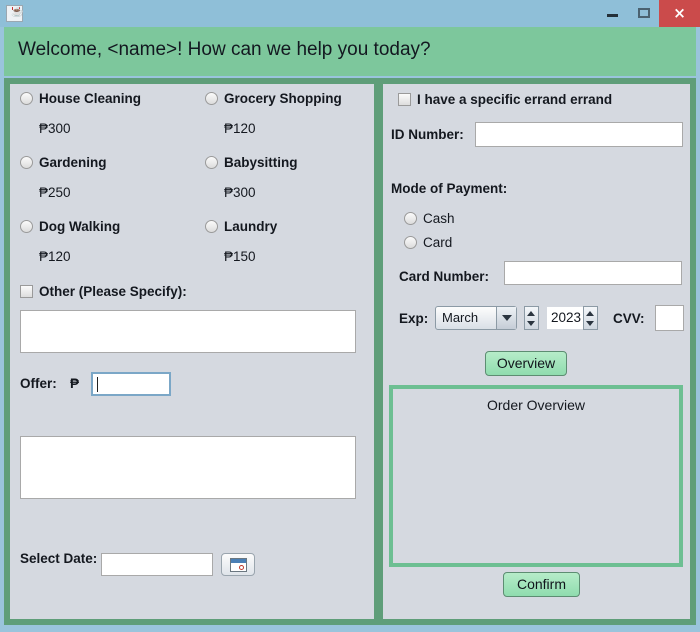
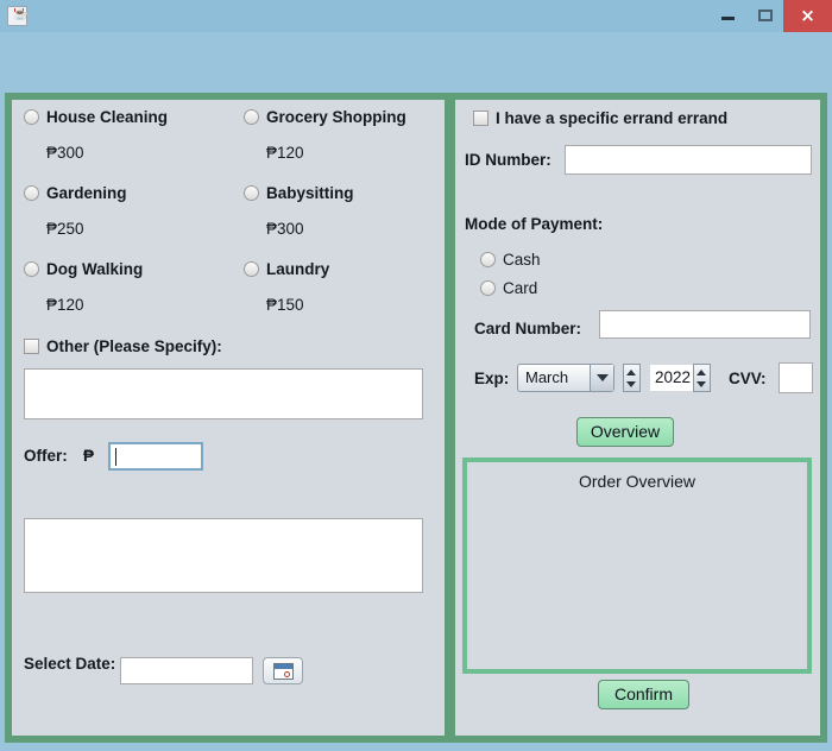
  ☕
  ×
- Welcome, <name>! How can we help you today?
  House Cleaning
  ₱300
  Grocery Shopping
  ₱120
  Gardening
  ₱250
  Babysitting
  ₱300
  Dog Walking
  ₱120
  Laundry
  ₱150
  Other (Please Specify):
  Offer:
  ₱
  Select Date:
  I have a specific errand errand
  ID Number:
  Mode of Payment:
  Cash
  Card
  Card Number:
  Exp:
  March
- 2023
+ 2022
  CVV:
  Overview
  Order Overview
  Confirm
